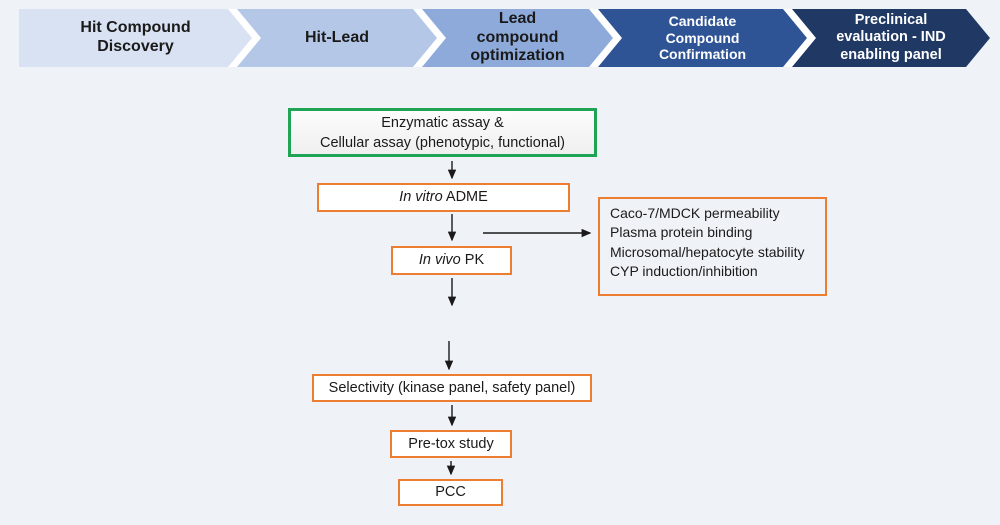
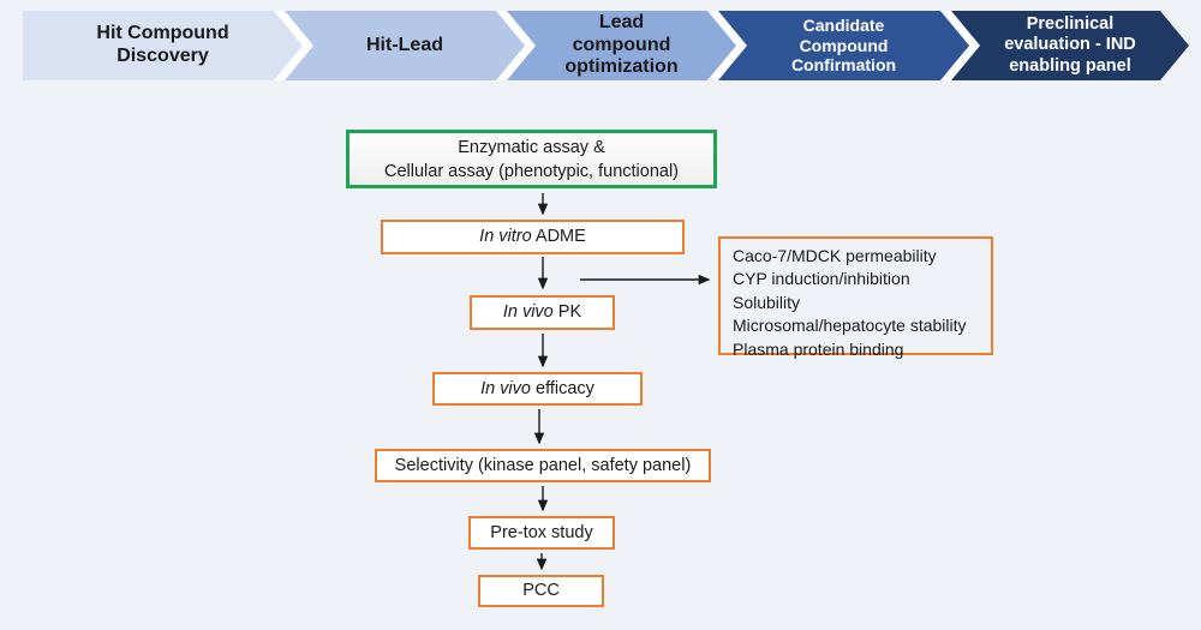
  Hit Compound Discovery
  Hit-Lead
  Lead compound optimization
  Candidate Compound Confirmation
  Preclinical evaluation - IND enabling panel
  Enzymatic assay &
  Cellular assay (phenotypic, functional)
  In vitro ADME
  In vivo PK
  Caco-7/MDCK permeability
- Plasma protein binding
+ CYP induction/inhibition
+ Solubility
  Microsomal/hepatocyte stability
- CYP induction/inhibition
+ Plasma protein binding
+ In vivo efficacy
  Selectivity (kinase panel, safety panel)
  Pre-tox study
  PCC
